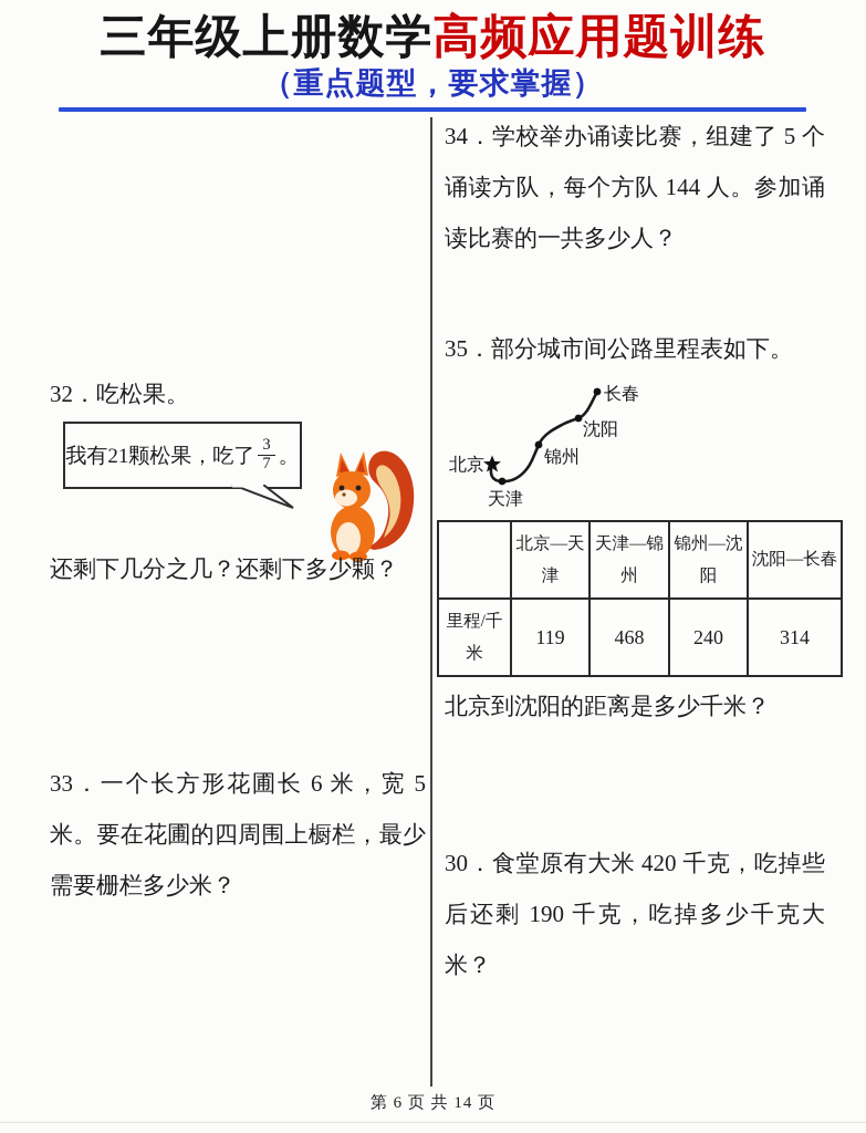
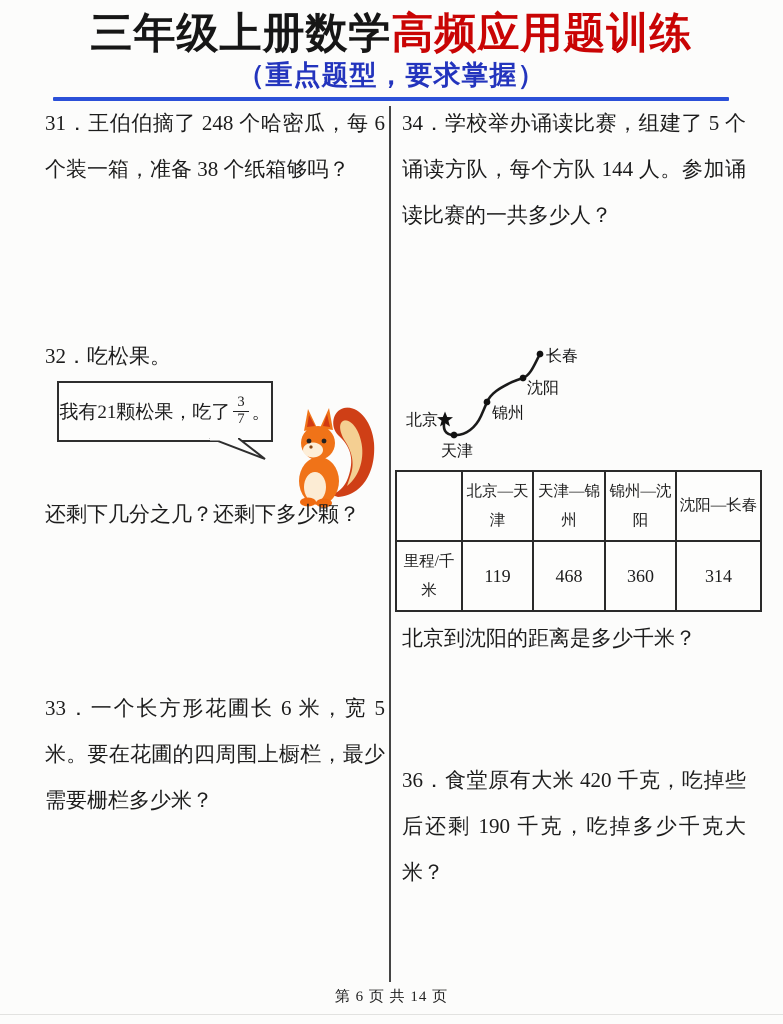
  三年级上册数学高频应用题训练
  （重点题型，要求掌握）
+ 31．王伯伯摘了 248 个哈密瓜，每 6 个装一箱，准备 38 个纸箱够吗？
  32．吃松果。
  我有21颗松果，吃了
  3
  7
  。
  还剩下几分之几？还剩下多少颗？
  33．一个长方形花圃长 6 米，宽 5 米。要在花圃的四周围上橱栏，最少需要栅栏多少米？
  34．学校举办诵读比赛，组建了 5 个诵读方队，每个方队 144 人。参加诵读比赛的一共多少人？
- 35．部分城市间公路里程表如下。
  北京
  天津
  锦州
  沈阳
  长春
  	北京—天津	天津—锦州	锦州—沈阳	沈阳—长春
- 里程/千米	119	468	240	314
+ 里程/千米	119	468	360	314
  北京到沈阳的距离是多少千米？
- 30．食堂原有大米 420 千克，吃掉些后还剩 190 千克，吃掉多少千克大米？
+ 36．食堂原有大米 420 千克，吃掉些后还剩 190 千克，吃掉多少千克大米？
  第 6 页 共 14 页
